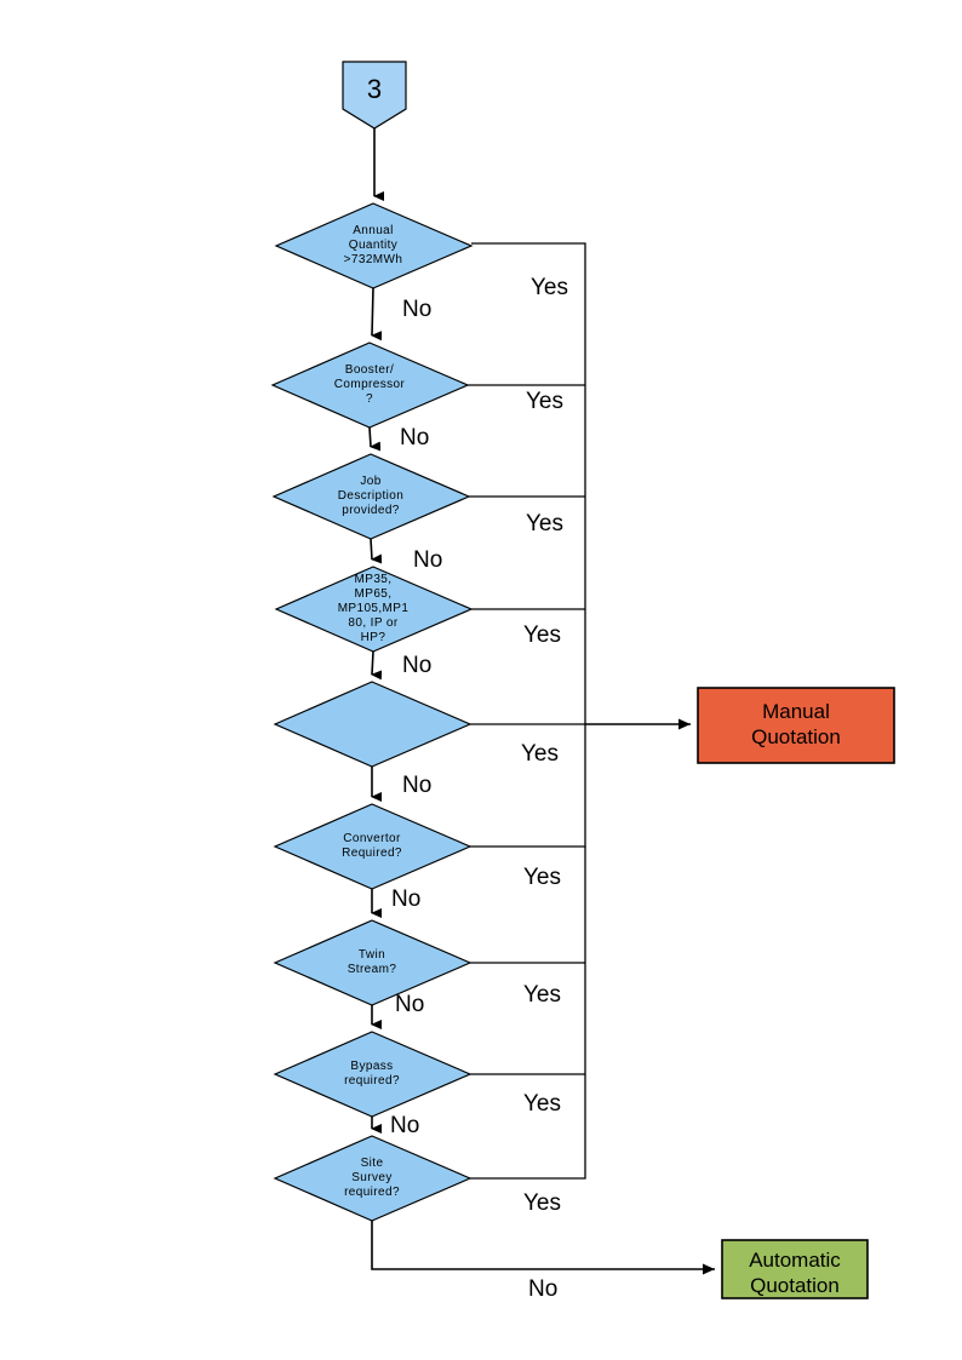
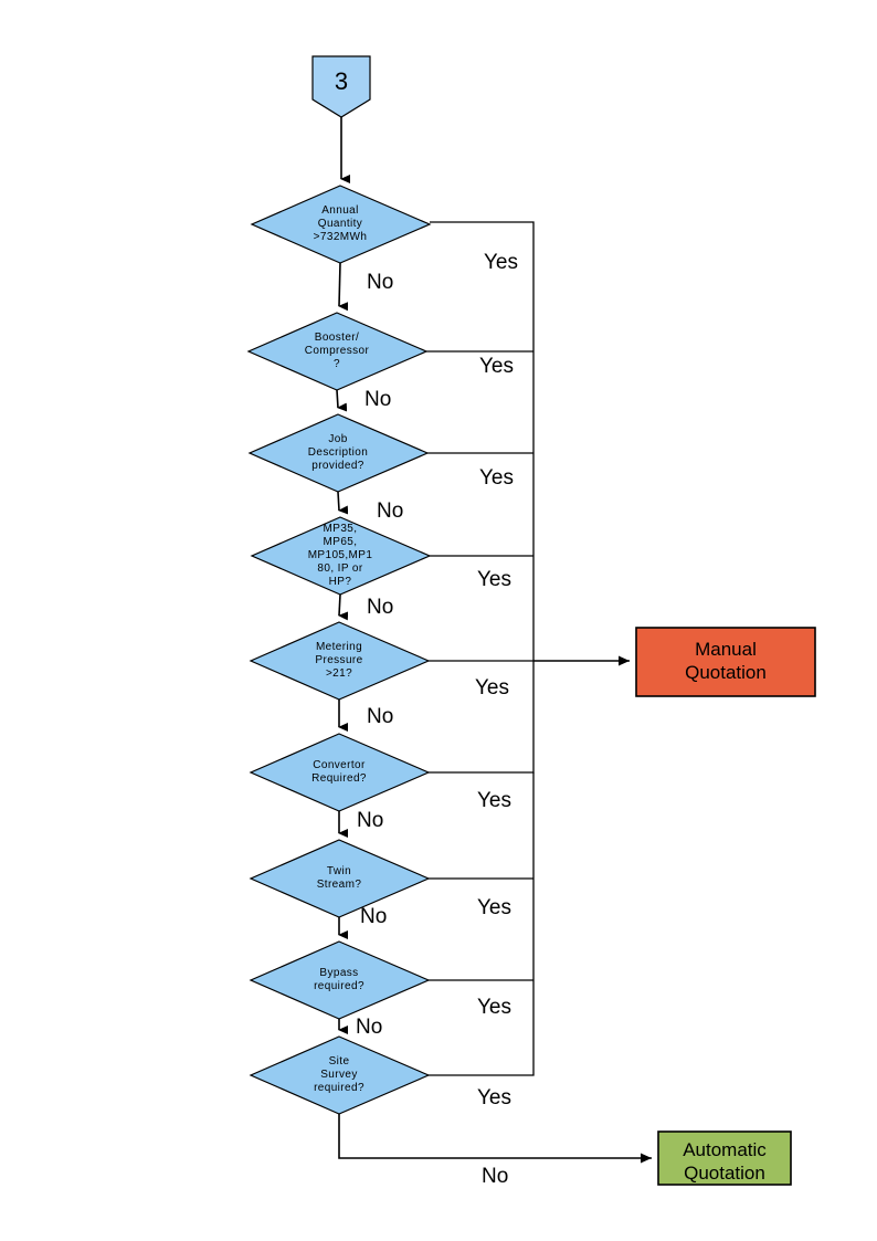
  3
  Annual
  Quantity
  >732MWh
  Booster/
  Compressor
  ?
  Job
  Description
  provided?
  MP35,
  MP65,
  MP105,MP1
  80, IP or
  HP?
+ Metering
+ Pressure
+ >21?
  Convertor
  Required?
  Twin
  Stream?
  Bypass
  required?
  Site
  Survey
  required?
  No
  No
  No
  No
  No
  No
  No
  No
  No
  Yes
  Yes
  Yes
  Yes
  Yes
  Yes
  Yes
  Yes
  Yes
  Manual
  Quotation
  Automatic
  Quotation
